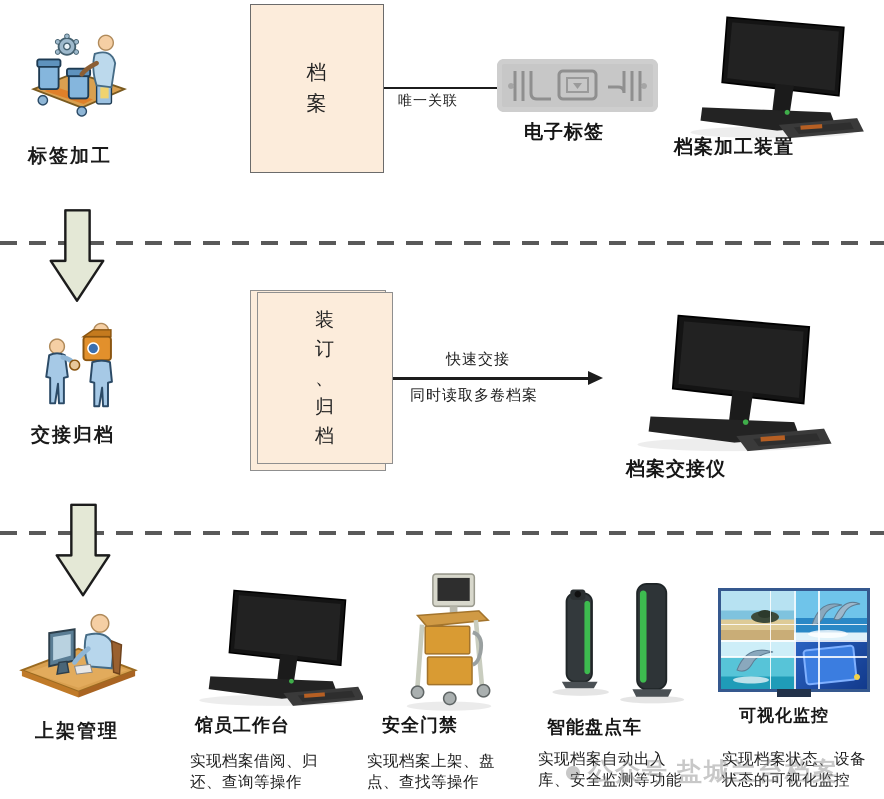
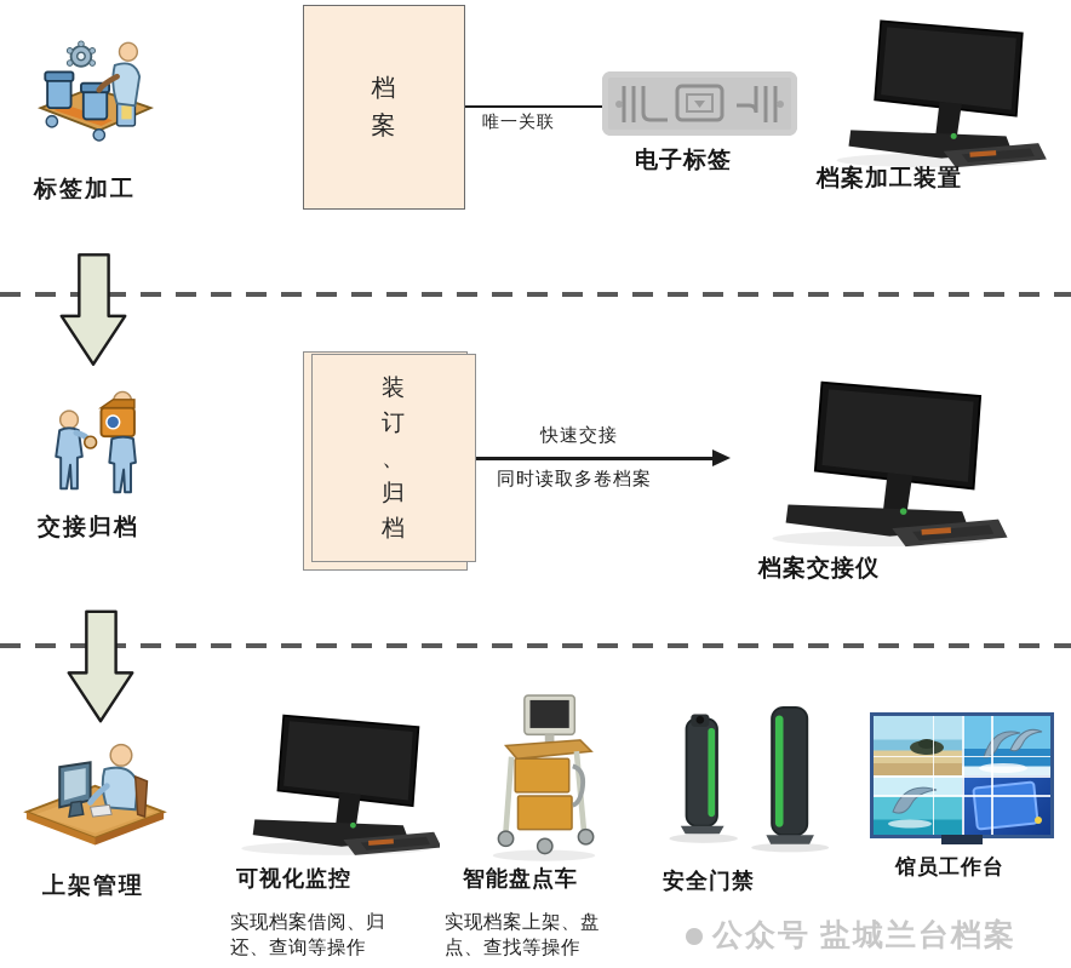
  标签加工
  档
  案
  唯一关联
  电子标签
  档案加工装置
  交接归档
  装
  订
  、
  归
  档
  快速交接
  同时读取多卷档案
  档案交接仪
  上架管理
- 馆员工作台
+ 可视化监控
  实现档案借阅、归
  还、查询等操作
- 安全门禁
+ 智能盘点车
  实现档案上架、盘
  点、查找等操作
- 智能盘点车
+ 安全门禁
- 实现档案自动出入
- 库、安全监测等功能
- 可视化监控
+ 馆员工作台
- 实现档案状态、设备
- 状态的可视化监控
  公众号
  盐城兰台档案
